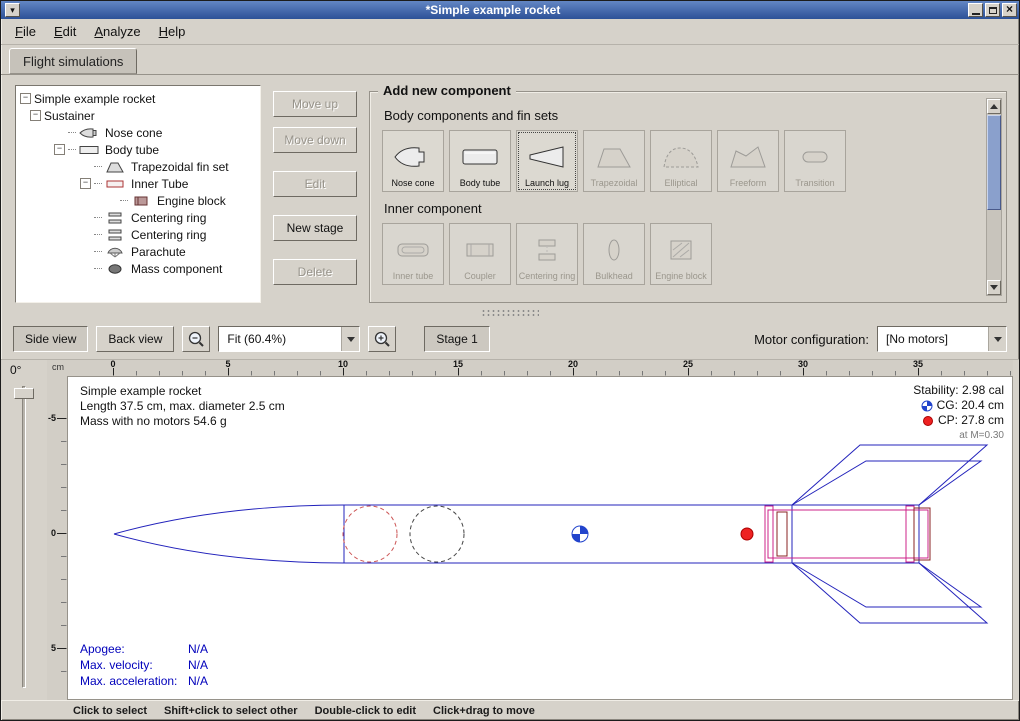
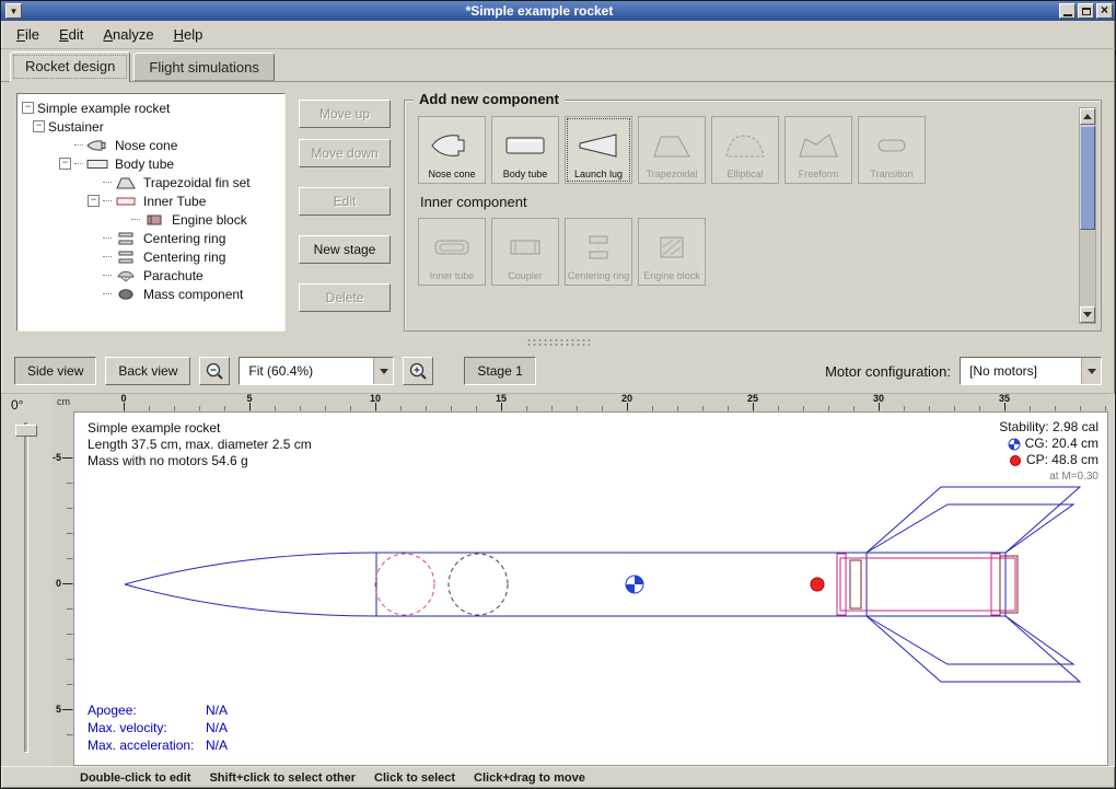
  *Simple example rocket
  File
  Edit
  Analyze
  Help
+ Rocket design
  Flight simulations
  Simple example rocket
  Sustainer
  Nose cone
  Body tube
  Trapezoidal fin set
  Inner Tube
  Engine block
  Centering ring
  Centering ring
  Parachute
  Mass component
  Move up
  Move down
  Edit
  New stage
  Delete
  Add new component
- Body components and fin sets
  Nose cone
  Body tube
  Launch lug
  Trapezoidal
  Elliptical
  Freeform
  Transition
  Inner component
  Inner tube
  Coupler
  Centering ring
- Bulkhead
  Engine block
  Side view
  Back view
  Fit (60.4%)
  Stage 1
  Motor configuration:
  [No motors]
  0°
  cm
  0
  5
  10
  15
  20
  25
  30
  35
  -5
  0
  5
  Simple example rocket
  Length 37.5 cm, max. diameter 2.5 cm
  Mass with no motors 54.6 g
  Stability: 2.98 cal
  CG: 20.4 cm
- CP: 27.8 cm
+ CP: 48.8 cm
  at M=0.30
  Apogee:
  N/A
  Max. velocity:
  N/A
  Max. acceleration:
  N/A
- Click to select
+ Double-click to edit
  Shift+click to select other
- Double-click to edit
+ Click to select
  Click+drag to move
